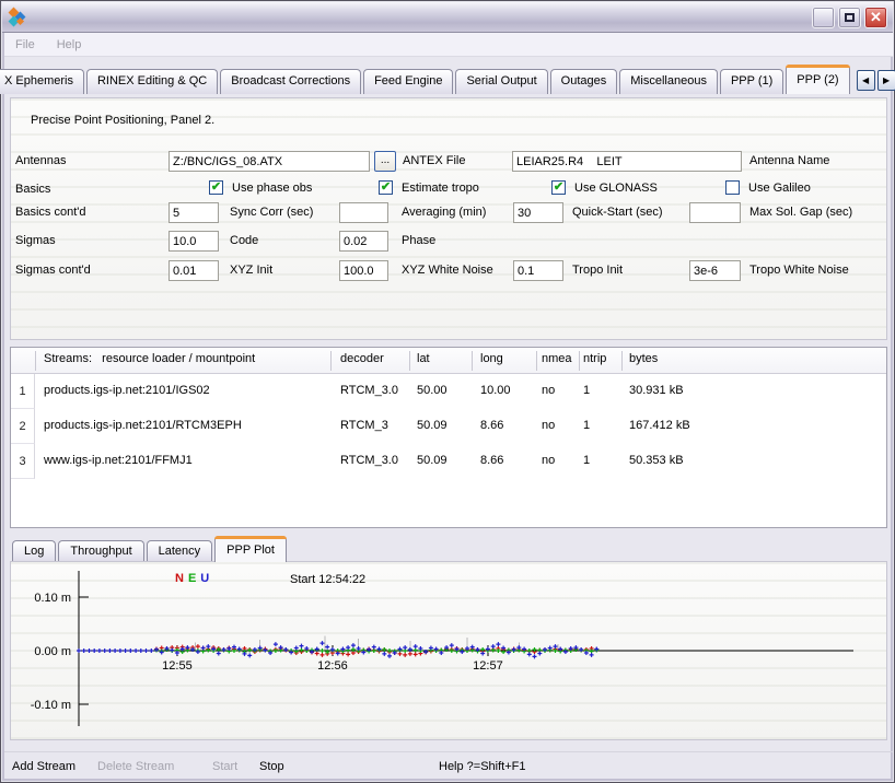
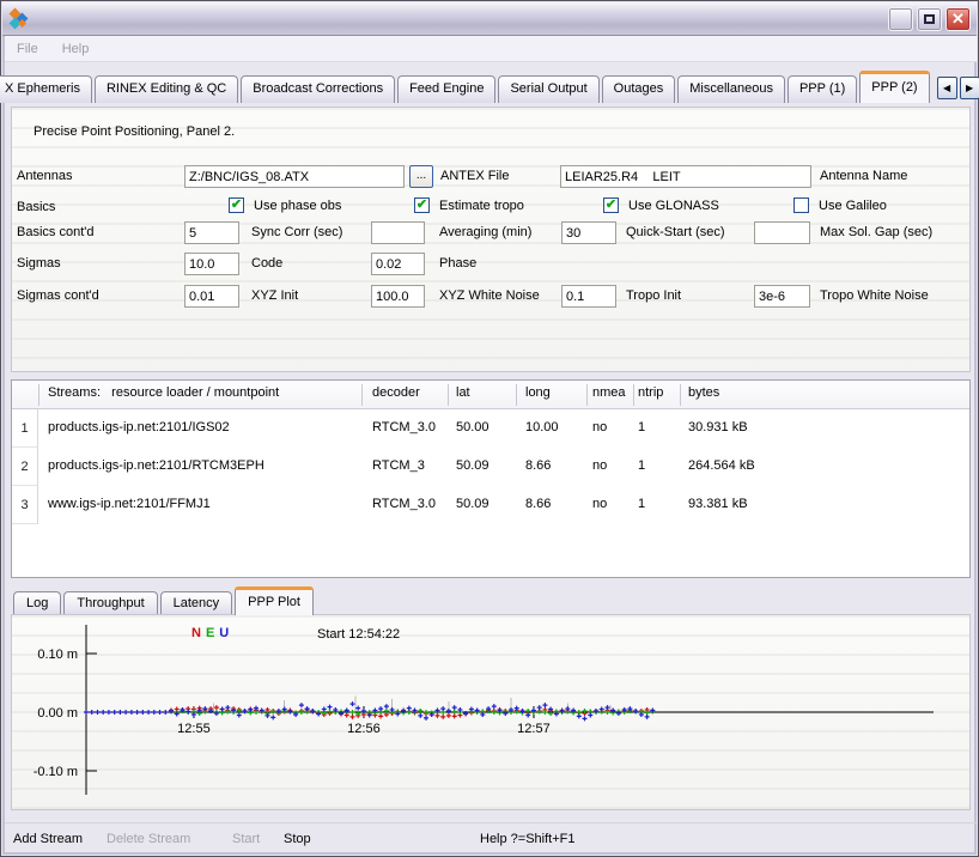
  ✕
  File
  Help
  X Ephemeris
  RINEX Editing & QC
  Broadcast Corrections
  Feed Engine
  Serial Output
  Outages
  Miscellaneous
  PPP (1)
  PPP (2)
  ◀
  ▶
  Precise Point Positioning, Panel 2.
  Antennas
  Z:/BNC/IGS_08.ATX
  ...
  ANTEX File
  LEIAR25.R4 LEIT
  Antenna Name
  Basics
  ✔
  Use phase obs
  ✔
  Estimate tropo
  ✔
  Use GLONASS
  Use Galileo
  Basics cont'd
  5
  Sync Corr (sec)
  Averaging (min)
  30
  Quick-Start (sec)
  Max Sol. Gap (sec)
  Sigmas
  10.0
  Code
  0.02
  Phase
  Sigmas cont'd
  0.01
  XYZ Init
  100.0
  XYZ White Noise
  0.1
  Tropo Init
  3e-6
  Tropo White Noise
  Streams: resource loader / mountpoint
  decoder
  lat
  long
  nmea
  ntrip
  bytes
  1
  products.igs-ip.net:2101/IGS02
  RTCM_3.0
  50.00
  10.00
  no
  1
  30.931 kB
  2
  products.igs-ip.net:2101/RTCM3EPH
  RTCM_3
  50.09
  8.66
  no
  1
- 167.412 kB
+ 264.564 kB
  3
  www.igs-ip.net:2101/FFMJ1
  RTCM_3.0
  50.09
  8.66
  no
  1
- 50.353 kB
+ 93.381 kB
  Log
  Throughput
  Latency
  PPP Plot
  0.10 m
  0.00 m
  -0.10 m
  12:55
  12:56
  12:57
  N
  E
  U
  Start 12:54:22
  Add Stream
  Delete Stream
  Start
  Stop
  Help ?=Shift+F1
